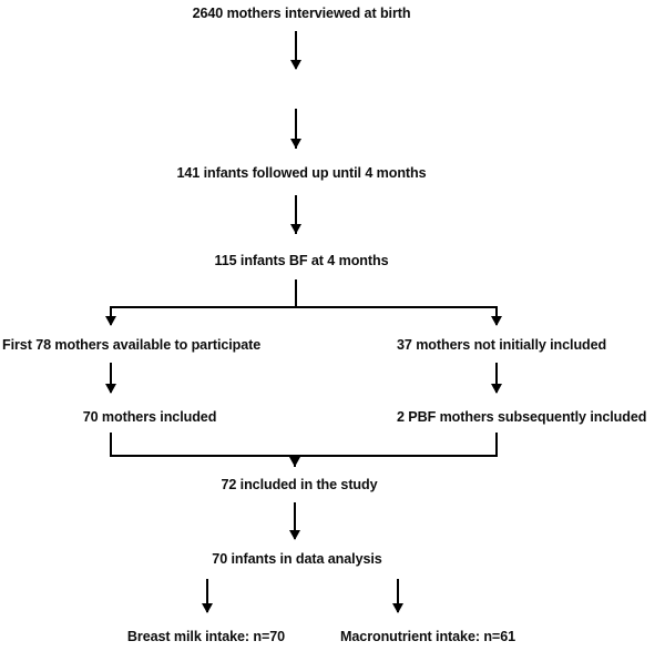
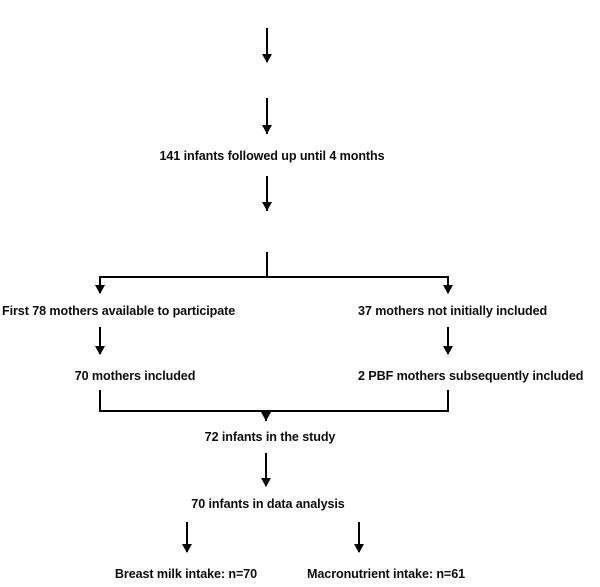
- 2640 mothers interviewed at birth
  141 infants followed up until 4 months
- 115 infants BF at 4 months
  First 78 mothers available to participate
  37 mothers not initially included
  70 mothers included
  2 PBF mothers subsequently included
- 72 included in the study
+ 72 infants in the study
  70 infants in data analysis
  Breast milk intake: n=70
  Macronutrient intake: n=61
